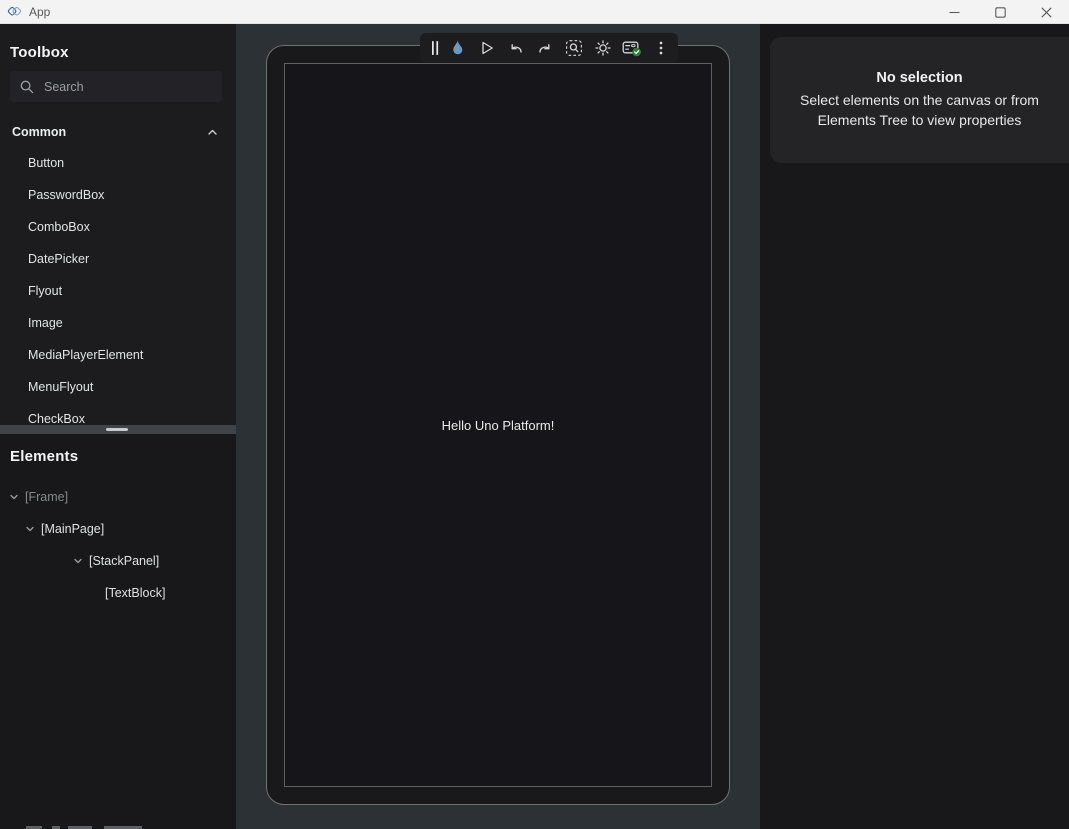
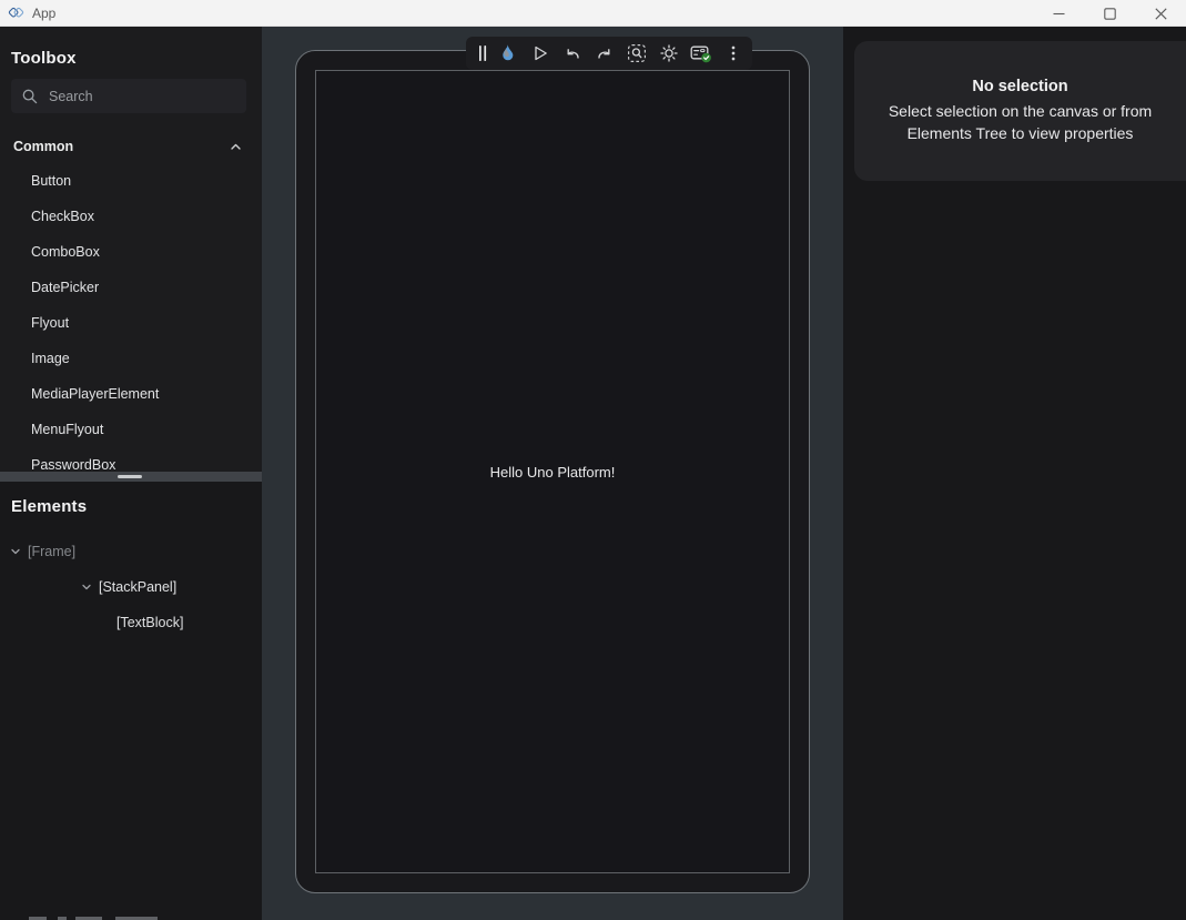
  App
  Toolbox
  Search
  Common
  Button
- PasswordBox
+ CheckBox
  ComboBox
  DatePicker
  Flyout
  Image
  MediaPlayerElement
  MenuFlyout
- CheckBox
+ PasswordBox
  Elements
  [Frame]
- [MainPage]
  [StackPanel]
  [TextBlock]
  Hello Uno Platform!
  No selection
- Select elements on the canvas or from
+ Select selection on the canvas or from
  Elements Tree to view properties
